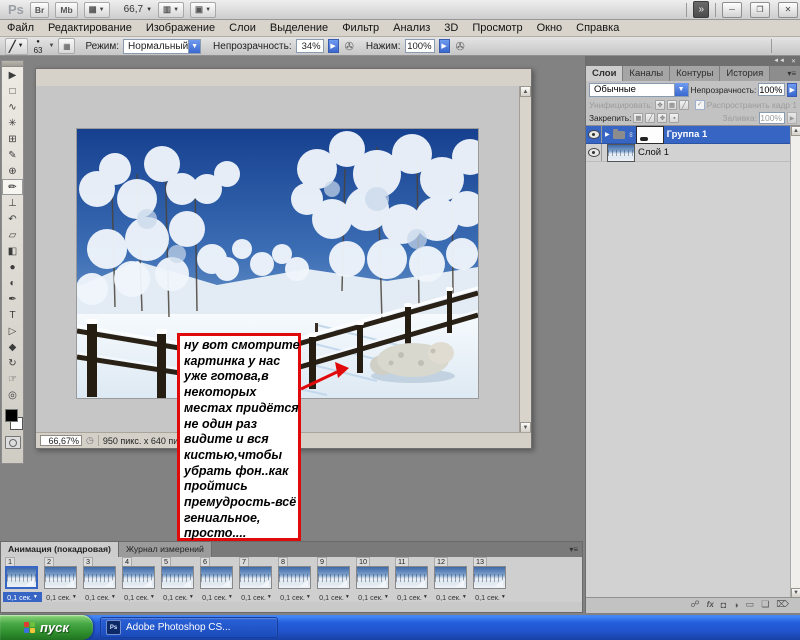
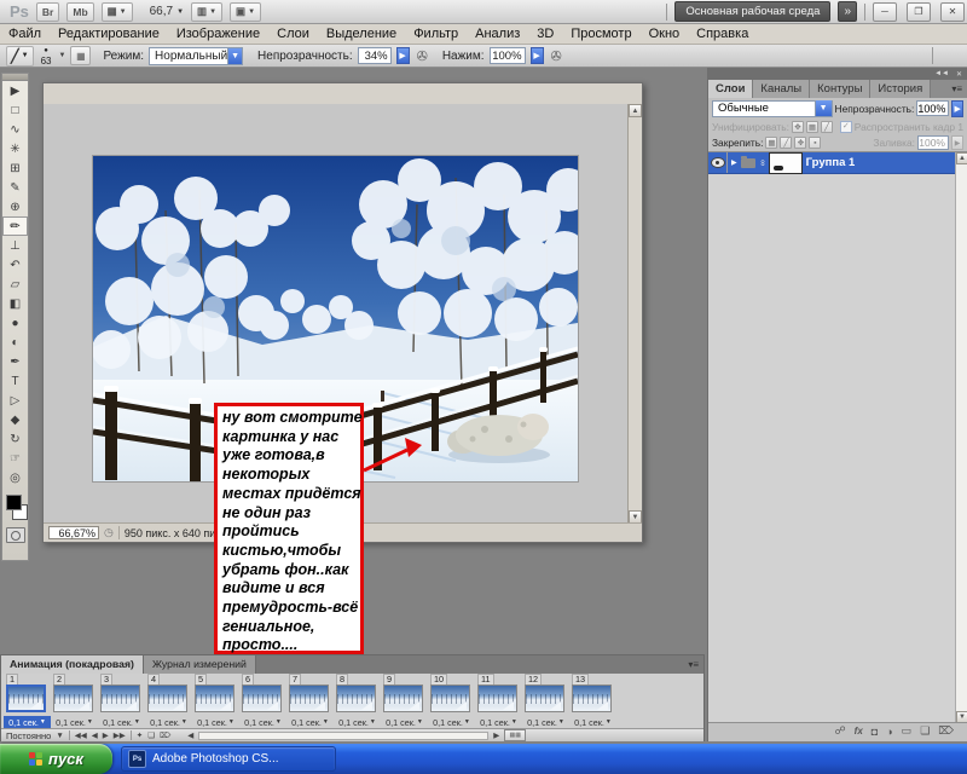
  Ps
  Br
  Mb
  ▦
  66,7
  ▥
  ▣
+ Основная рабочая среда
  »
  ─
  ❐
  ✕
  Файл
  Редактирование
  Изображение
  Слои
  Выделение
  Фильтр
  Анализ
  3D
  Просмотр
  Окно
  Справка
  ╱
  63
  ▦
  Режим:
  Нормальный
  Непрозрачность:
  34%
  ✇
  Нажим:
  100%
  ✇
  ▶
  □
  ∿
  ✳
  ⊞
  ✎
  ⊕
  ✏
  ⊥
  ↶
  ▱
  ◧
  ●
  ◐
  ✒
  T
  ▷
  ◆
  ↻
  ☞
  ◎
  66,67%
  ◷
  ну вот смотрите
  картинка у нас
  уже готова,в
  некоторых
  местах придётся
  не один раз
- видите и вся
+ пройтись
  кистью,чтобы
  убрать фон..как
- пройтись
+ видите и вся
  премудрость-всё
  гениальное,
  просто....
  Слои
  Каналы
  Контуры
  История
  ▾≡
  Обычные
  Непрозрачность:
  100%
  Унифицировать:
  Распространить кадр 1
  Закрепить:
  Заливка:
  100%
  Группа 1
- Слой 1
  ☍
  fx
  ◘
  ◑
  ▭
  ❏
  ⌦
  Анимация (покадровая)
  Журнал измерений
  ▾≡
  1
  0,1 сек.
  2
  0,1 сек.
  3
  0,1 сек.
  4
  0,1 сек.
  5
  0,1 сек.
  6
  0,1 сек.
  7
  0,1 сек.
  8
  0,1 сек.
  9
  0,1 сек.
  10
  0,1 сек.
  11
  0,1 сек.
  12
  0,1 сек.
  13
  0,1 сек.
+ Постоянно
  пуск
  Adobe Photoshop CS...
